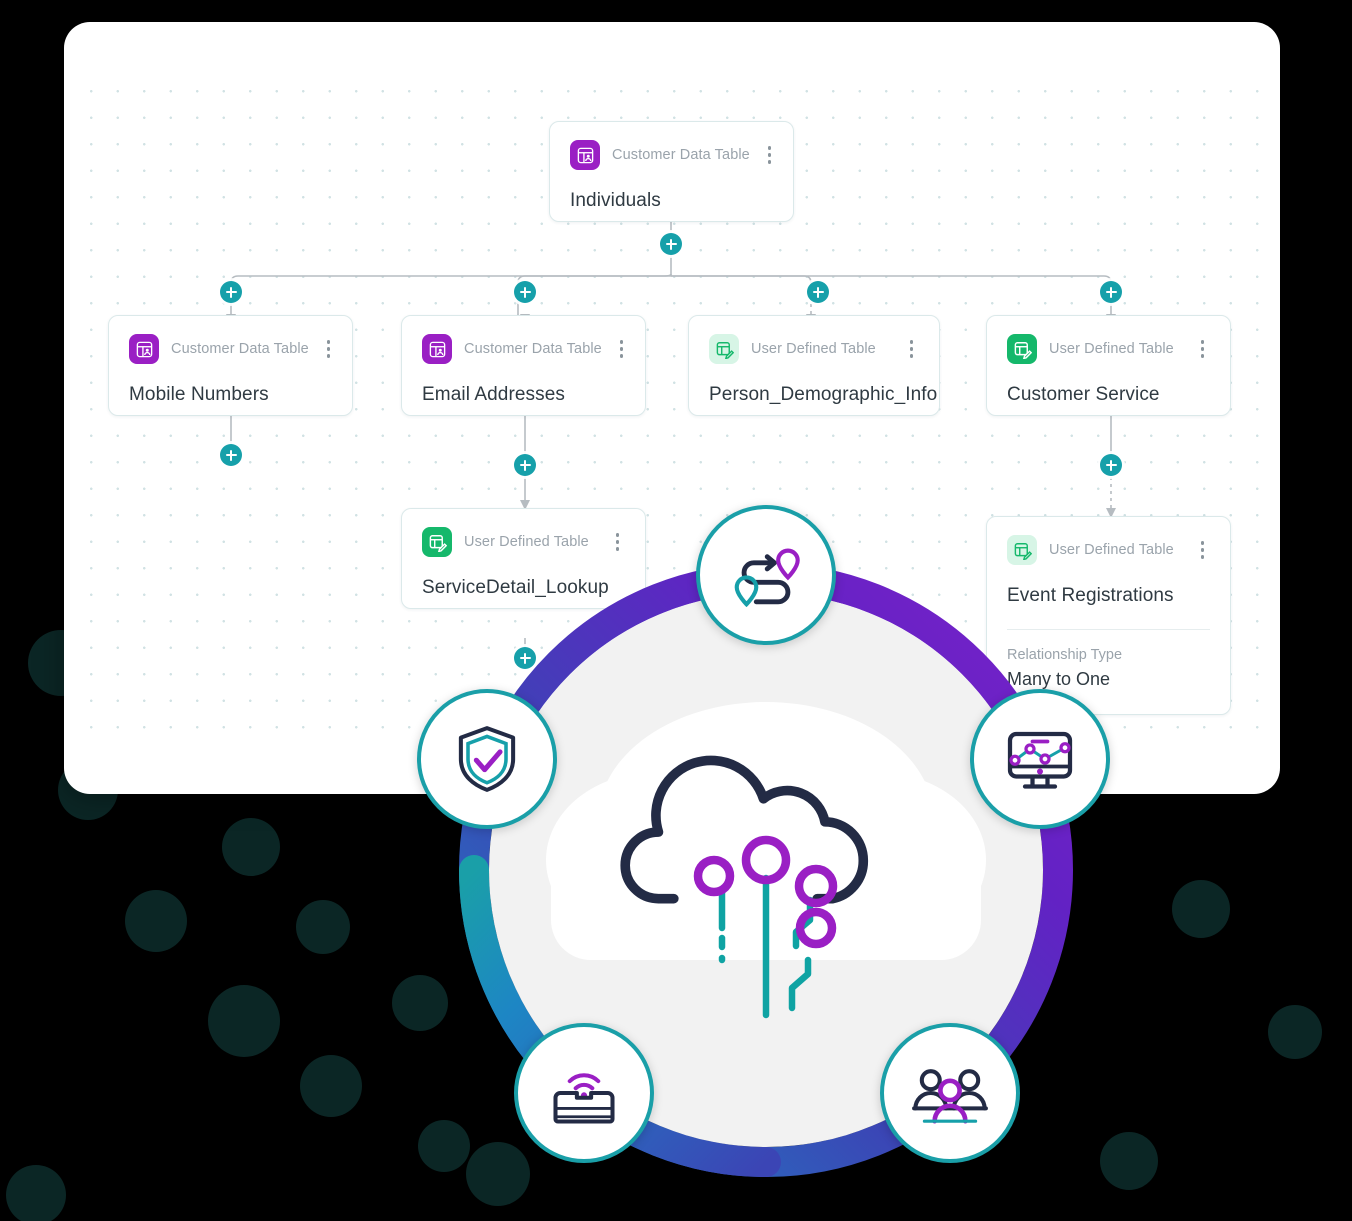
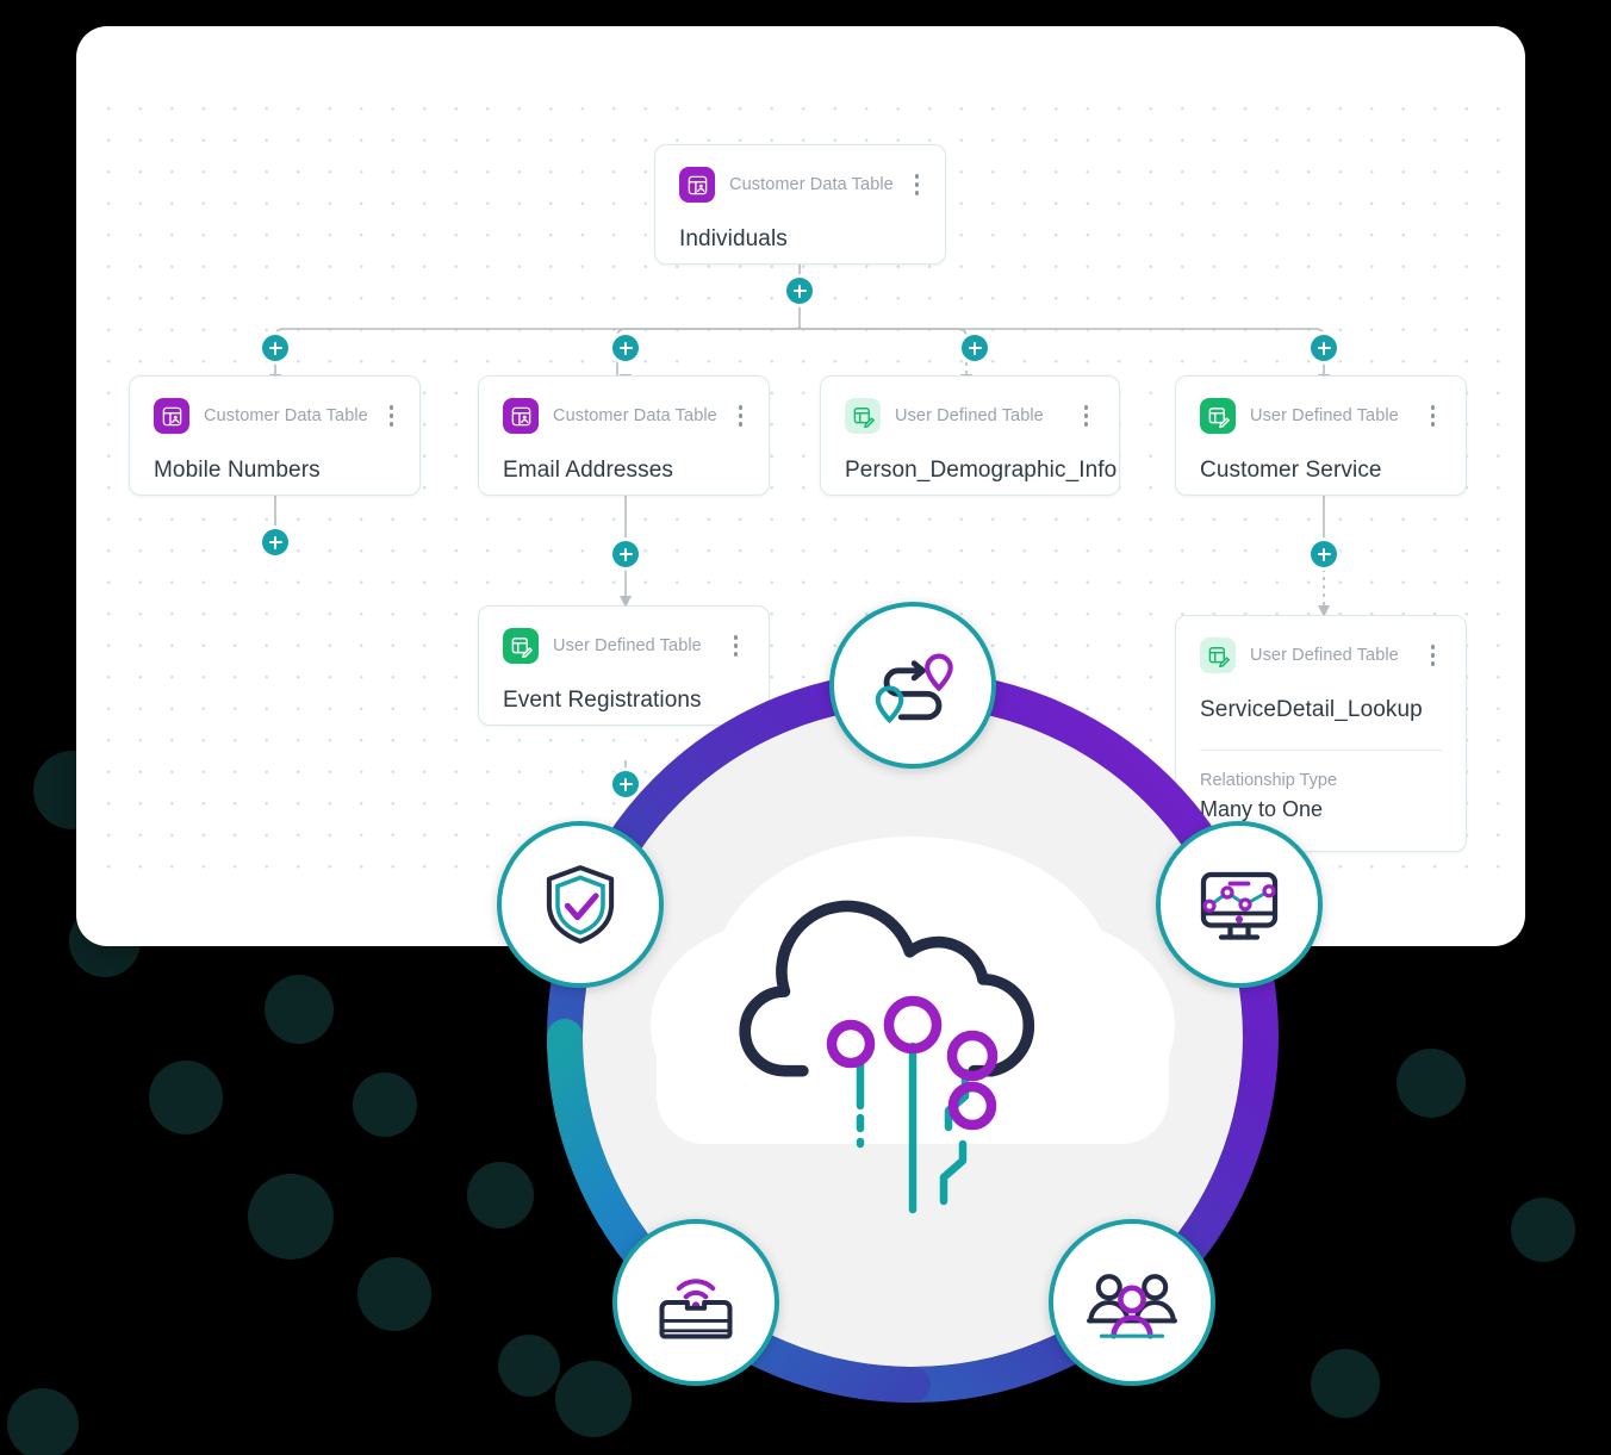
  Customer Data Table
  Individuals
  Customer Data Table
  Mobile Numbers
  Customer Data Table
  Email Addresses
  User Defined Table
  Person_Demographic_Info
  User Defined Table
  Customer Service
  User Defined Table
- ServiceDetail_Lookup
+ Event Registrations
  User Defined Table
- Event Registrations
+ ServiceDetail_Lookup
  Relationship Type
  Many to One
